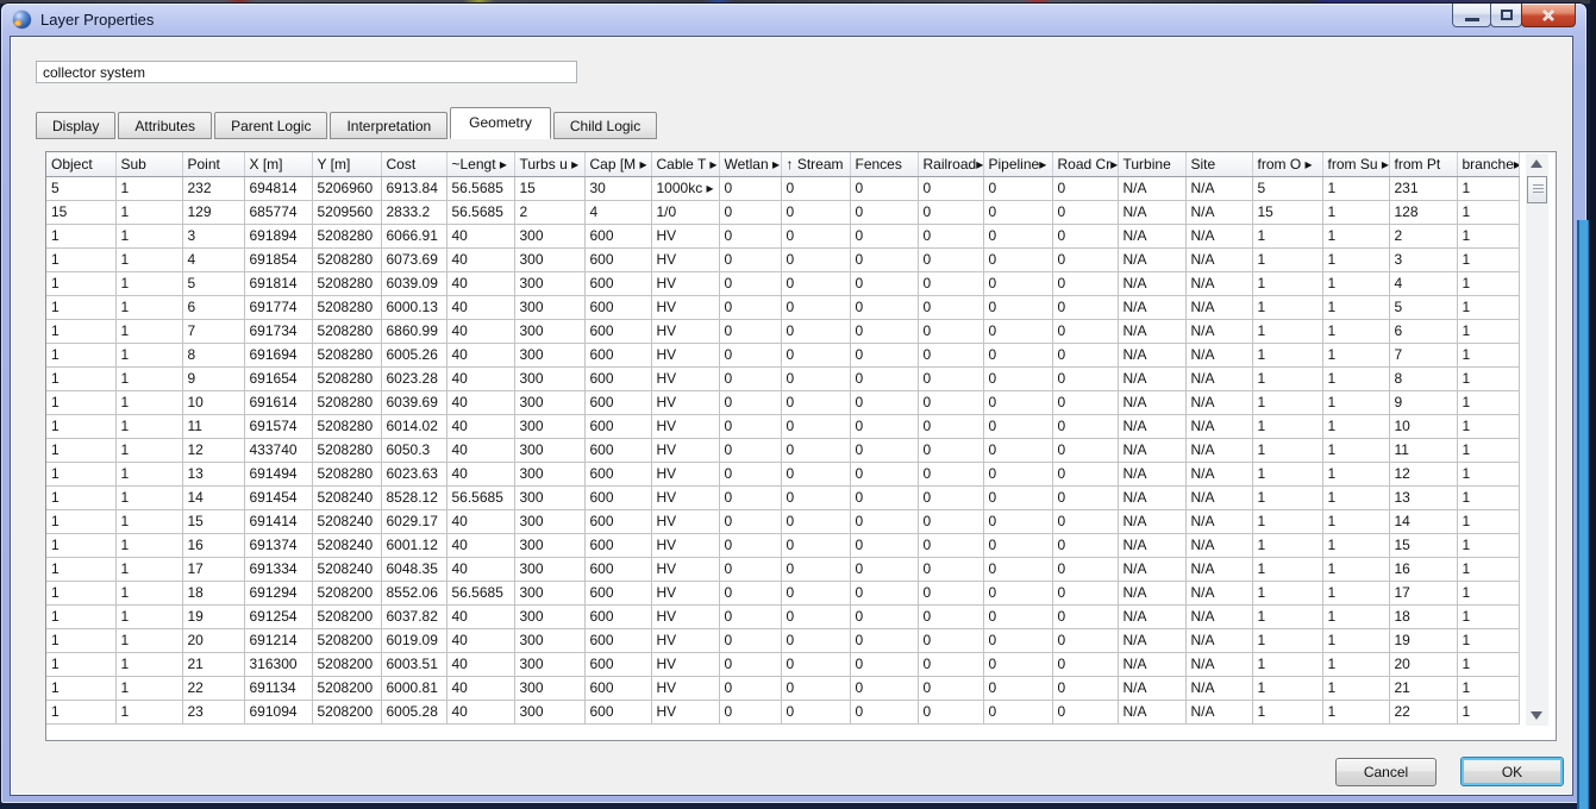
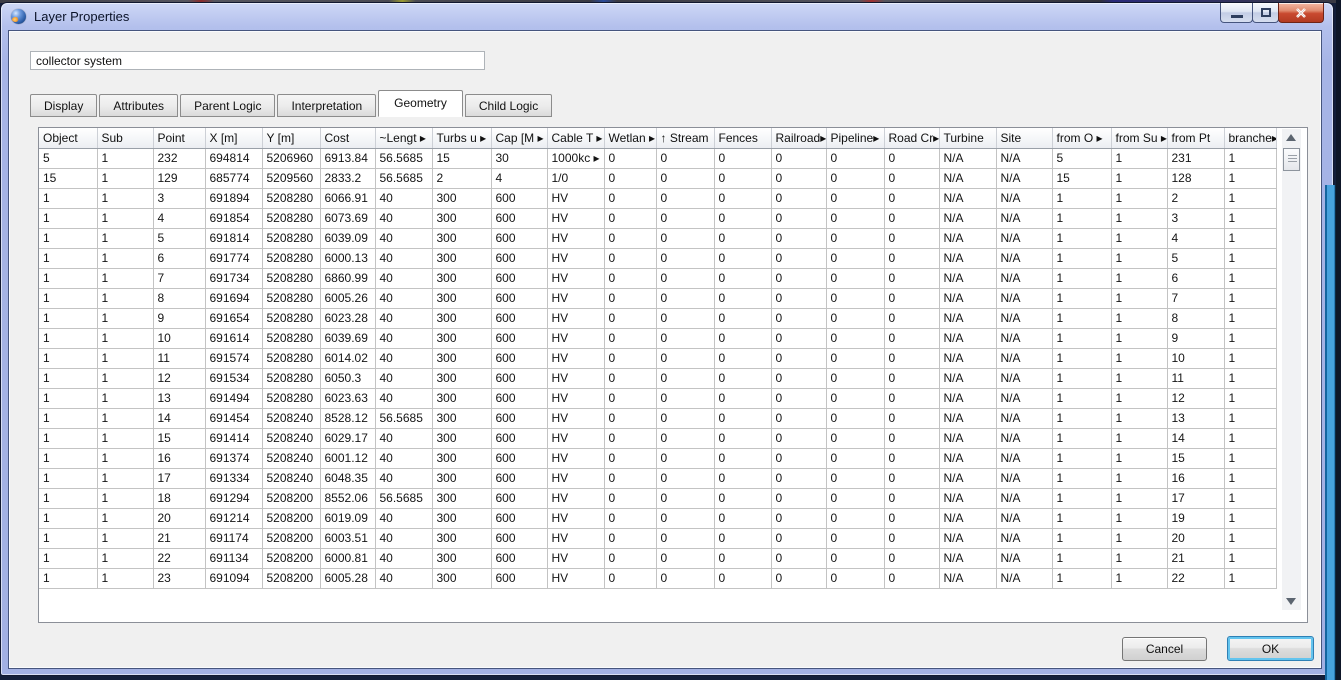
  Layer Properties
  collector system
  Display
  Attributes
  Parent Logic
  Interpretation
  Geometry
  Child Logic
  Object	Sub	Point	X [m]	Y [m]	Cost	~Lengt ▸	Turbs u ▸	Cap [M ▸	Cable T ▸	Wetlan ▸	↑ Stream	Fences	Railroad▸	Pipeline▸	Road Cr▸	Turbine	Site	from O ▸	from Su ▸	from Pt	branche▸
  5	1	232	694814	5206960	6913.84	56.5685	15	30	1000kc ▸	0	0	0	0	0	0	N/A	N/A	5	1	231	1
  15	1	129	685774	5209560	2833.2	56.5685	2	4	1/0	0	0	0	0	0	0	N/A	N/A	15	1	128	1
  1	1	3	691894	5208280	6066.91	40	300	600	HV	0	0	0	0	0	0	N/A	N/A	1	1	2	1
  1	1	4	691854	5208280	6073.69	40	300	600	HV	0	0	0	0	0	0	N/A	N/A	1	1	3	1
  1	1	5	691814	5208280	6039.09	40	300	600	HV	0	0	0	0	0	0	N/A	N/A	1	1	4	1
  1	1	6	691774	5208280	6000.13	40	300	600	HV	0	0	0	0	0	0	N/A	N/A	1	1	5	1
  1	1	7	691734	5208280	6860.99	40	300	600	HV	0	0	0	0	0	0	N/A	N/A	1	1	6	1
  1	1	8	691694	5208280	6005.26	40	300	600	HV	0	0	0	0	0	0	N/A	N/A	1	1	7	1
  1	1	9	691654	5208280	6023.28	40	300	600	HV	0	0	0	0	0	0	N/A	N/A	1	1	8	1
  1	1	10	691614	5208280	6039.69	40	300	600	HV	0	0	0	0	0	0	N/A	N/A	1	1	9	1
  1	1	11	691574	5208280	6014.02	40	300	600	HV	0	0	0	0	0	0	N/A	N/A	1	1	10	1
- 1	1	12	433740	5208280	6050.3	40	300	600	HV	0	0	0	0	0	0	N/A	N/A	1	1	11	1
+ 1	1	12	691534	5208280	6050.3	40	300	600	HV	0	0	0	0	0	0	N/A	N/A	1	1	11	1
  1	1	13	691494	5208280	6023.63	40	300	600	HV	0	0	0	0	0	0	N/A	N/A	1	1	12	1
  1	1	14	691454	5208240	8528.12	56.5685	300	600	HV	0	0	0	0	0	0	N/A	N/A	1	1	13	1
  1	1	15	691414	5208240	6029.17	40	300	600	HV	0	0	0	0	0	0	N/A	N/A	1	1	14	1
  1	1	16	691374	5208240	6001.12	40	300	600	HV	0	0	0	0	0	0	N/A	N/A	1	1	15	1
  1	1	17	691334	5208240	6048.35	40	300	600	HV	0	0	0	0	0	0	N/A	N/A	1	1	16	1
  1	1	18	691294	5208200	8552.06	56.5685	300	600	HV	0	0	0	0	0	0	N/A	N/A	1	1	17	1
- 1	1	19	691254	5208200	6037.82	40	300	600	HV	0	0	0	0	0	0	N/A	N/A	1	1	18	1
  1	1	20	691214	5208200	6019.09	40	300	600	HV	0	0	0	0	0	0	N/A	N/A	1	1	19	1
- 1	1	21	316300	5208200	6003.51	40	300	600	HV	0	0	0	0	0	0	N/A	N/A	1	1	20	1
+ 1	1	21	691174	5208200	6003.51	40	300	600	HV	0	0	0	0	0	0	N/A	N/A	1	1	20	1
  1	1	22	691134	5208200	6000.81	40	300	600	HV	0	0	0	0	0	0	N/A	N/A	1	1	21	1
  1	1	23	691094	5208200	6005.28	40	300	600	HV	0	0	0	0	0	0	N/A	N/A	1	1	22	1
  Cancel
  OK
